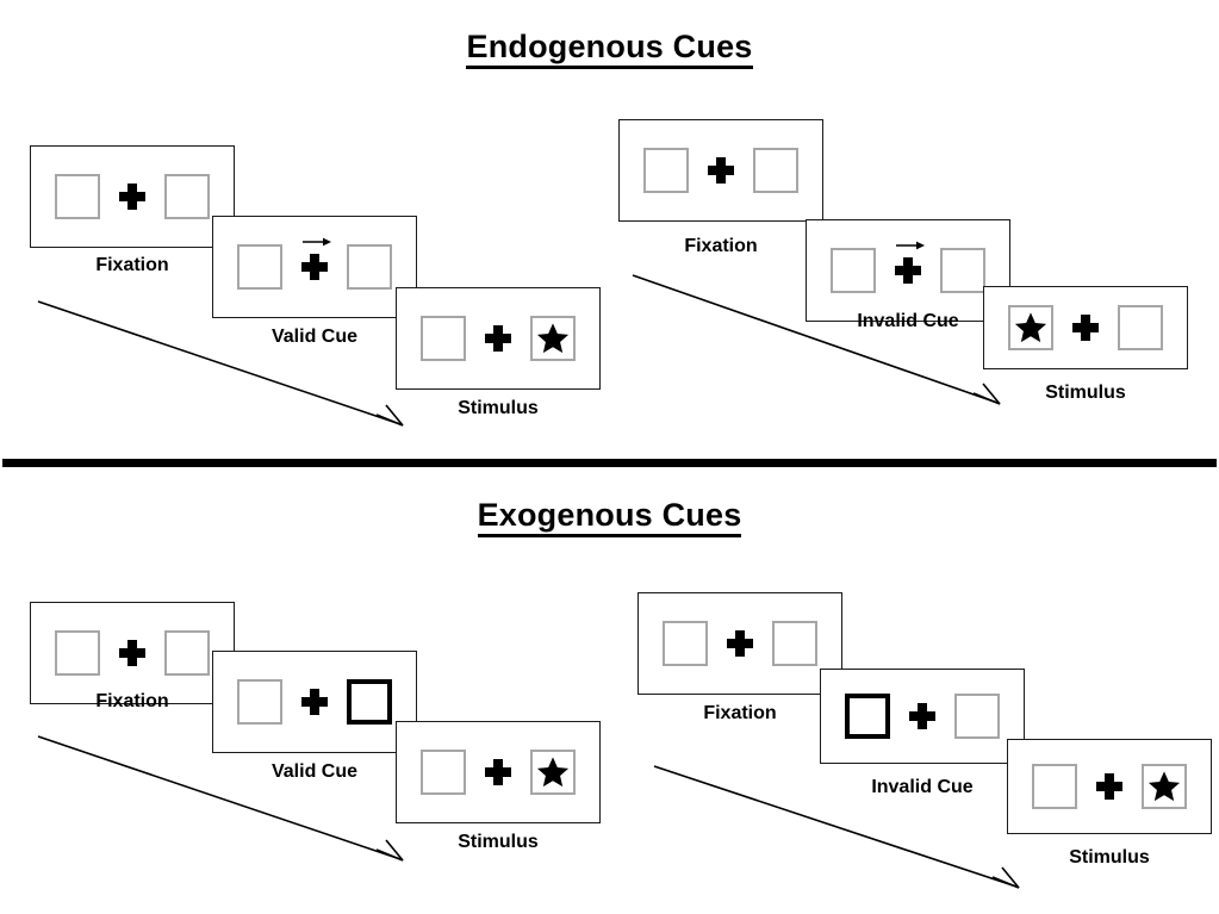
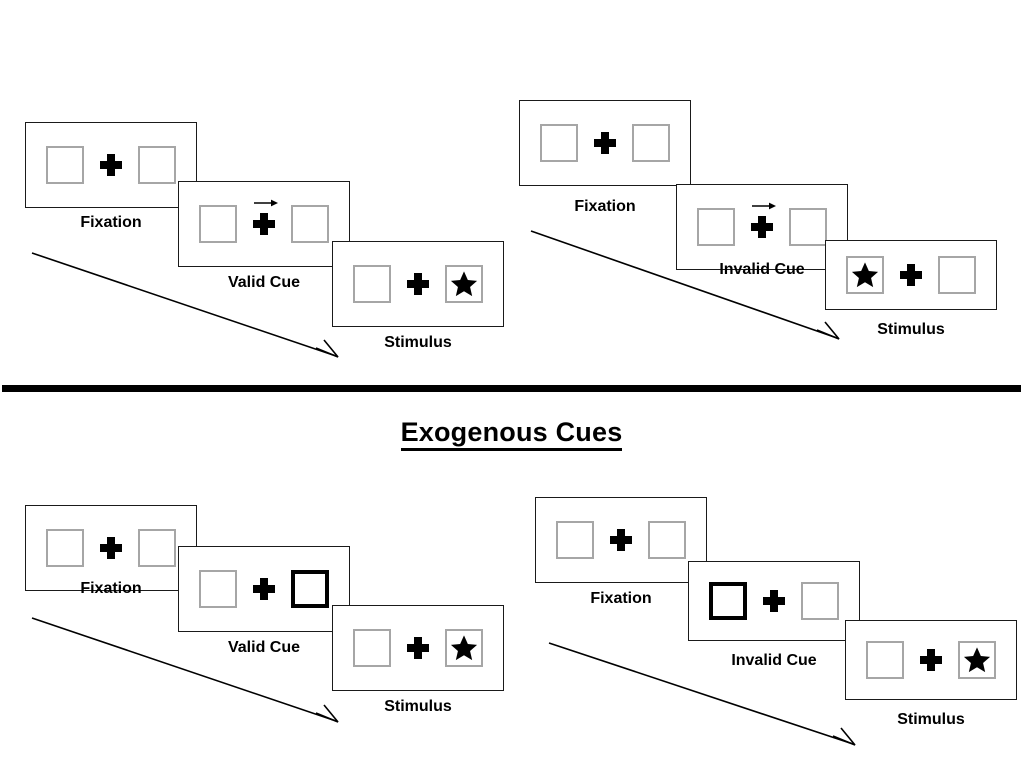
- Endogenous Cues
  Fixation
  Valid Cue
  Stimulus
  Fixation
  Invalid Cue
  Stimulus
  Exogenous Cues
  Fixation
  Valid Cue
  Stimulus
  Fixation
  Invalid Cue
  Stimulus
